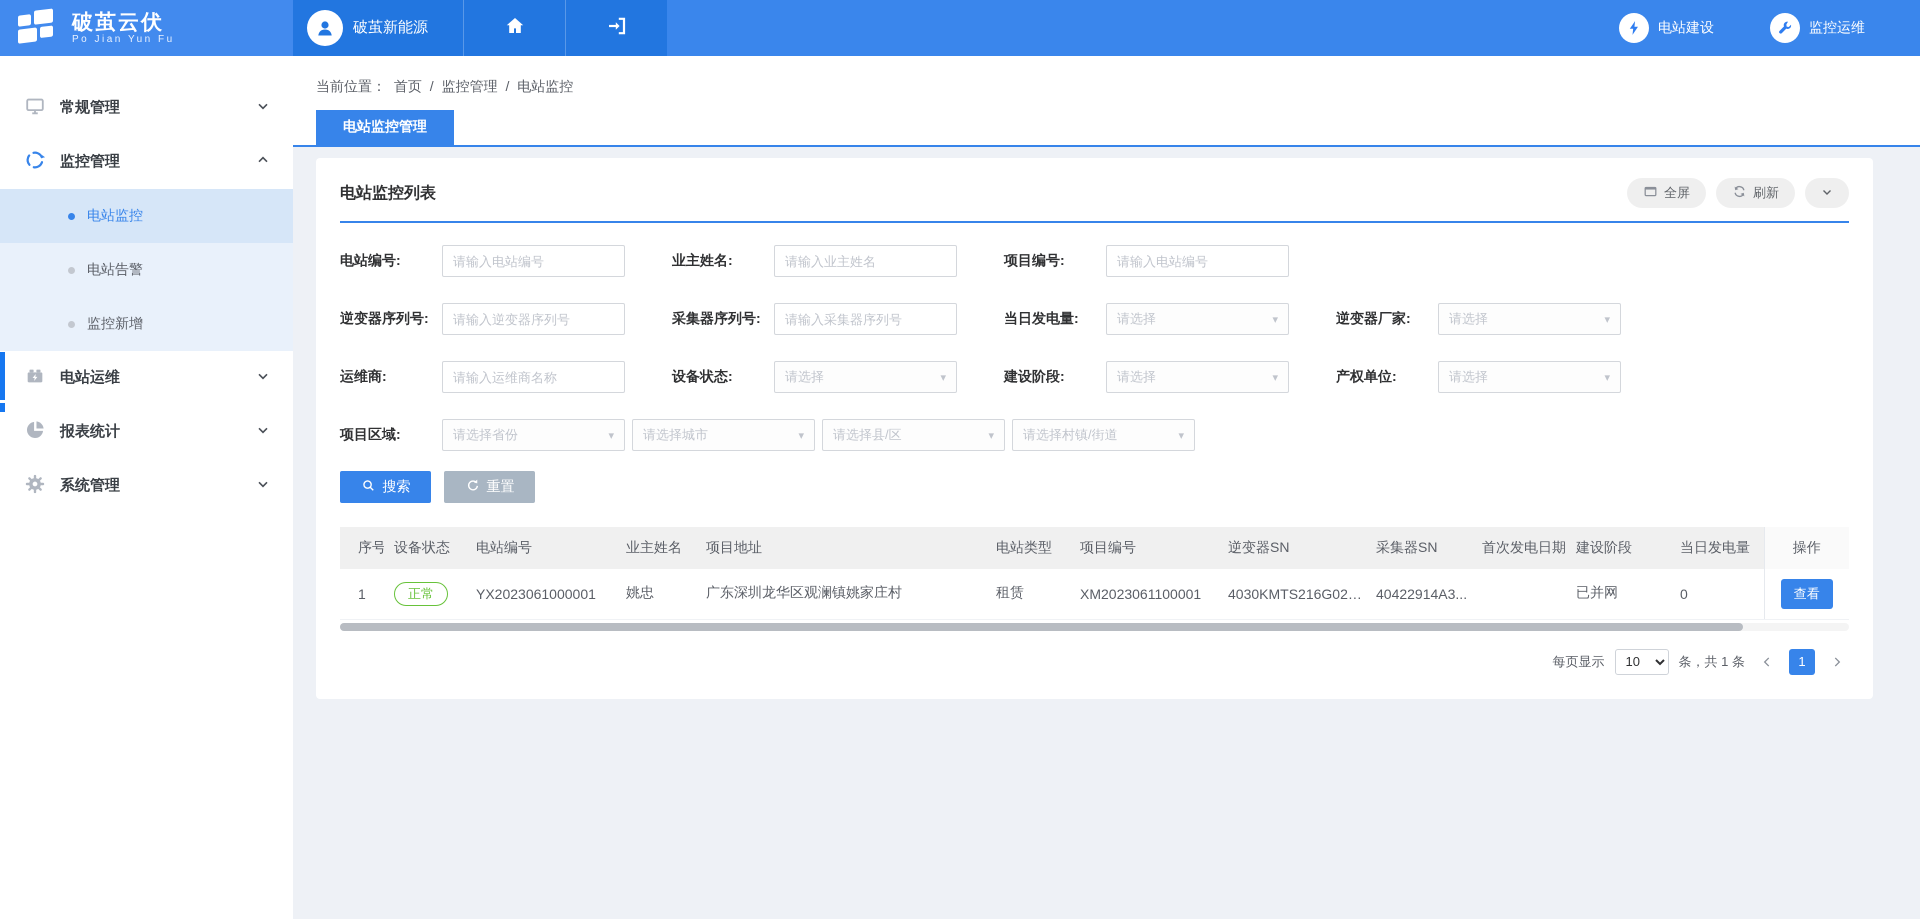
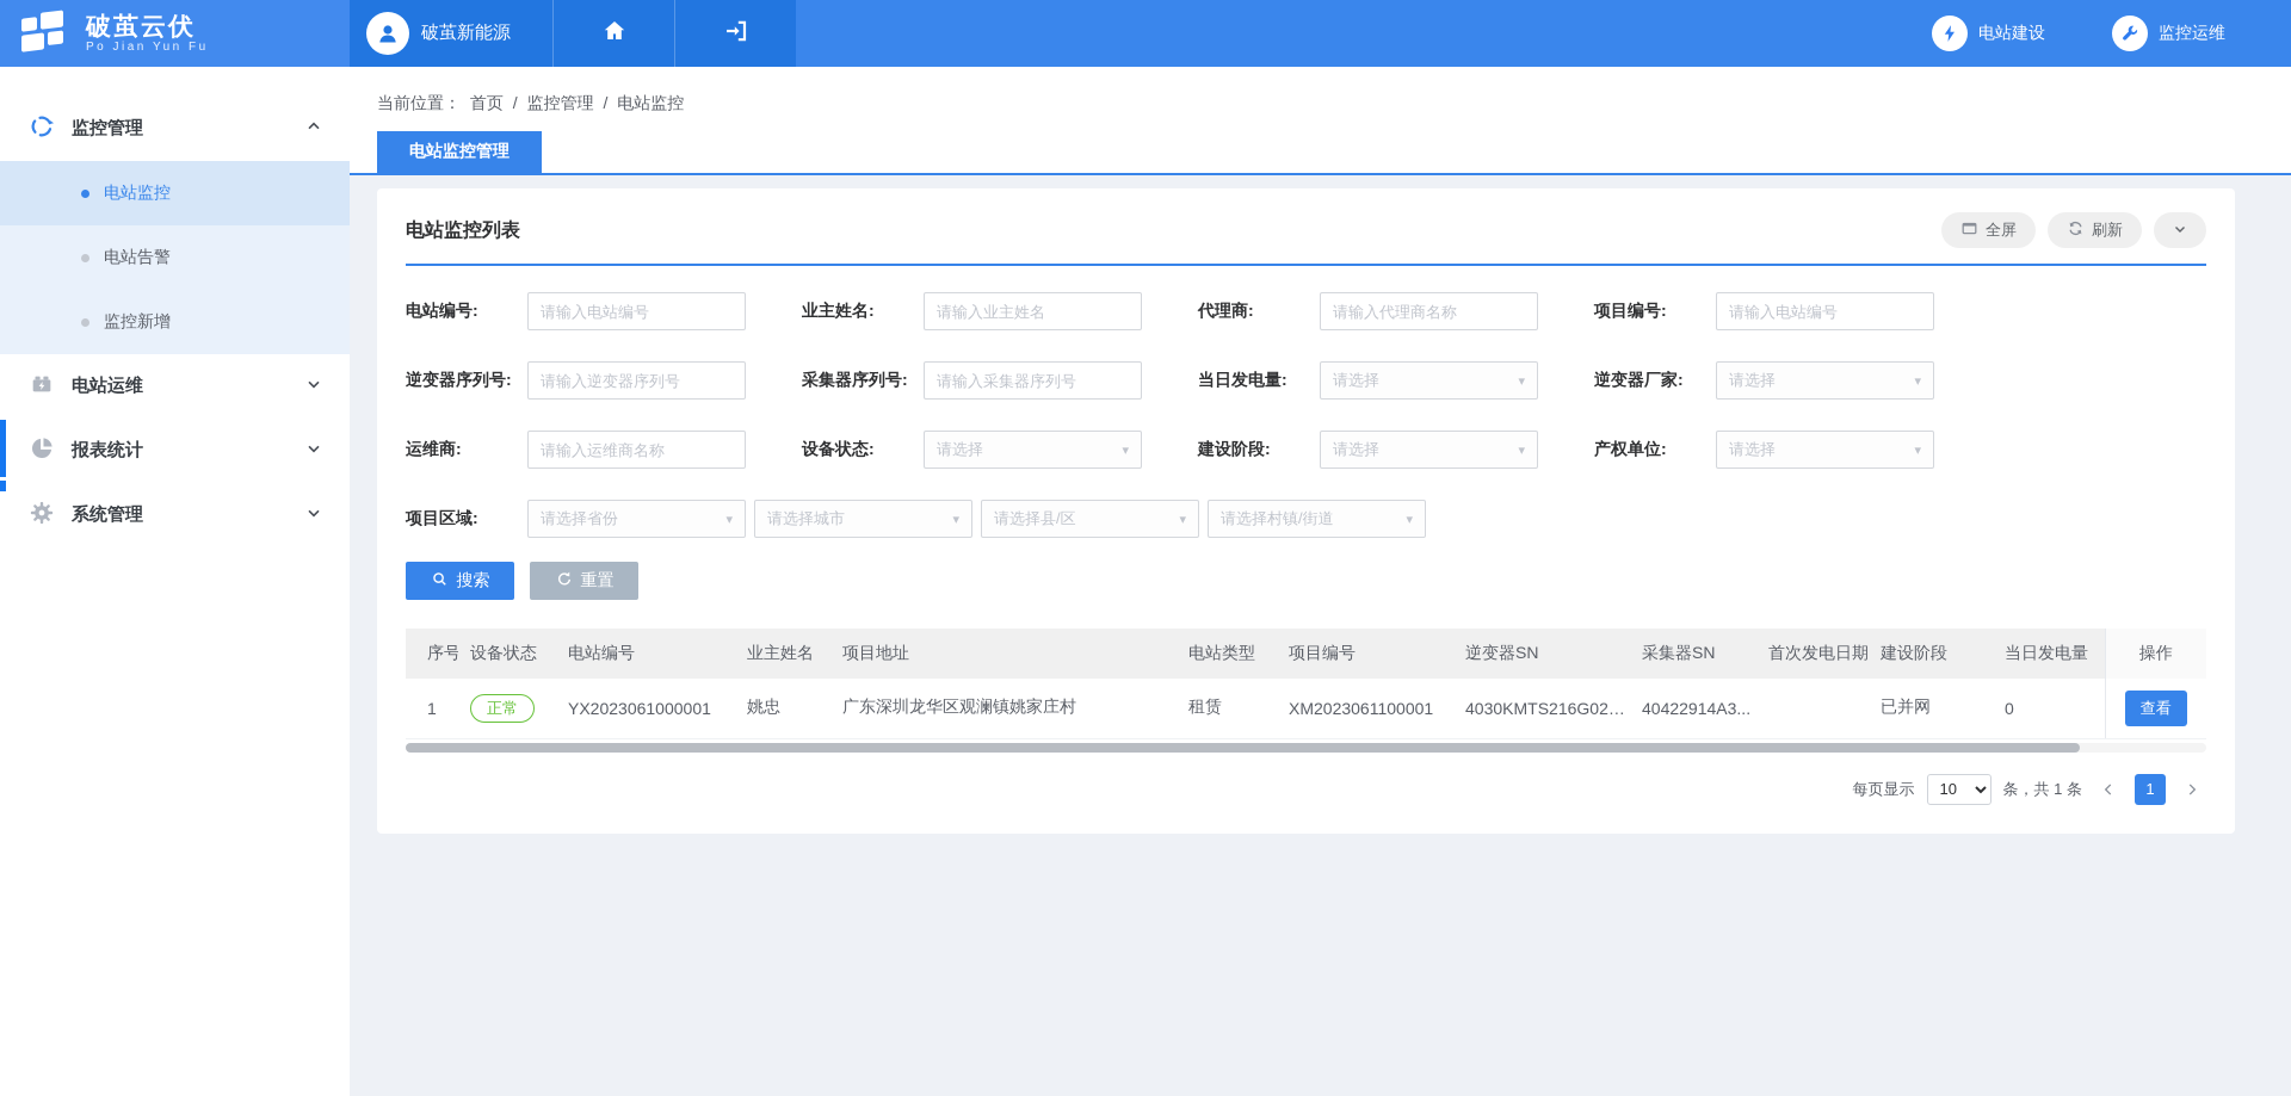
  破茧云伏
  Po Jian Yun Fu
  破茧新能源
  电站建设
  监控运维
- 常规管理
  监控管理
  电站监控
  电站告警
  监控新增
  电站运维
  报表统计
  系统管理
  当前位置： 首页 / 监控管理 / 电站监控
  电站监控管理
  电站监控列表
  全屏
  刷新
  电站编号:
  请输入电站编号
  业主姓名:
  请输入业主姓名
+ 代理商:
+ 请输入代理商名称
  项目编号:
  请输入电站编号
  逆变器序列号:
  请输入逆变器序列号
  采集器序列号:
  请输入采集器序列号
  当日发电量:
  请选择
  ▾
  逆变器厂家:
  请选择
  ▾
  运维商:
  请输入运维商名称
  设备状态:
  请选择
  ▾
  建设阶段:
  请选择
  ▾
  产权单位:
  请选择
  ▾
  项目区域:
  请选择省份
  ▾
  请选择城市
  ▾
  请选择县/区
  ▾
  请选择村镇/街道
  ▾
  搜索
  重置
  序号	设备状态	电站编号	业主姓名	项目地址	电站类型	项目编号	逆变器SN	采集器SN	首次发电日期	建设阶段	当日发电量	操作
  1	正常	YX2023061000001	姚忠	广东深圳龙华区观澜镇姚家庄村	租赁	XM2023061100001	4030KMTS216G0213.	40422914A3...		已并网	0	查看
  每页显示
  10
  条，共 1 条
  1
